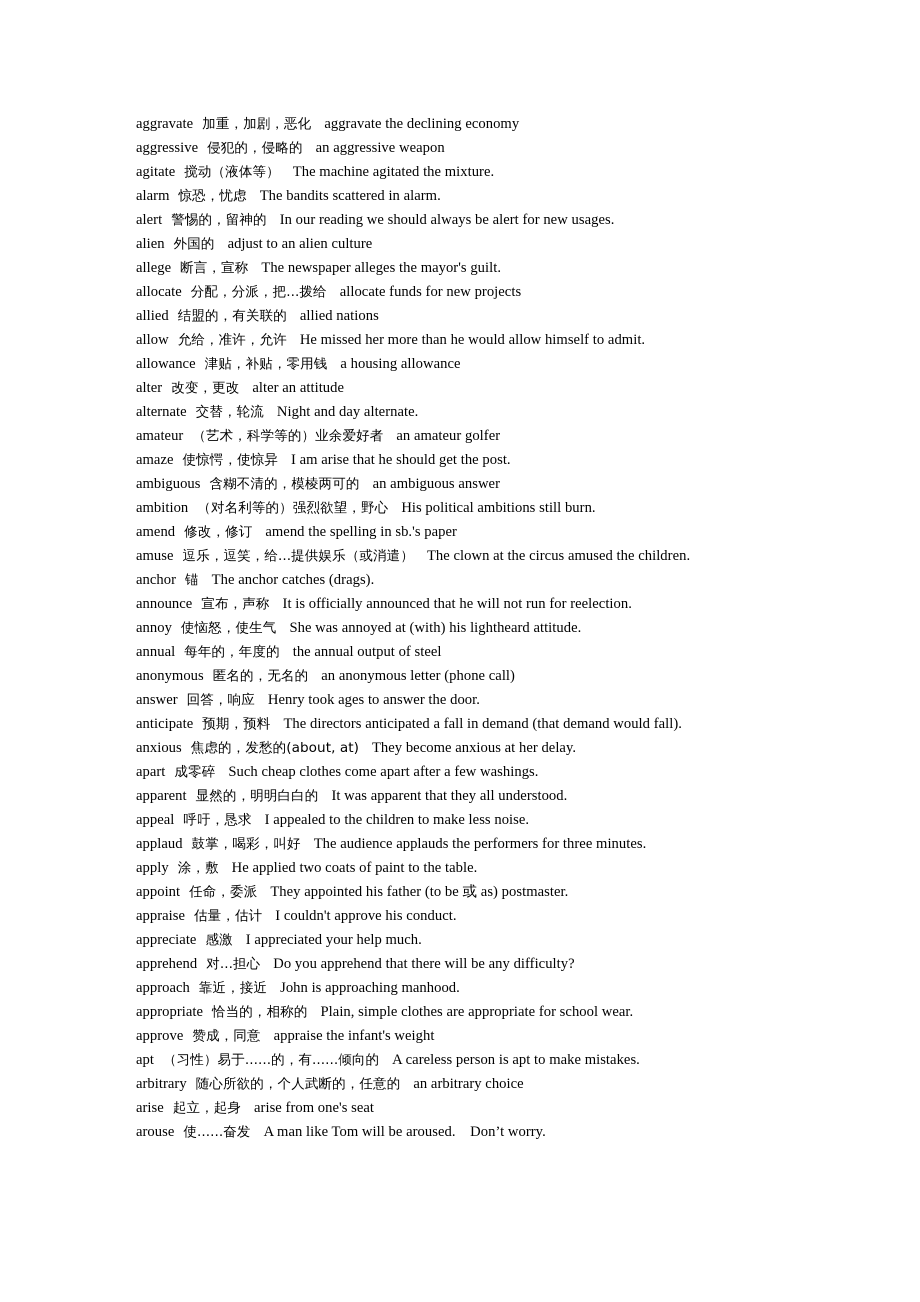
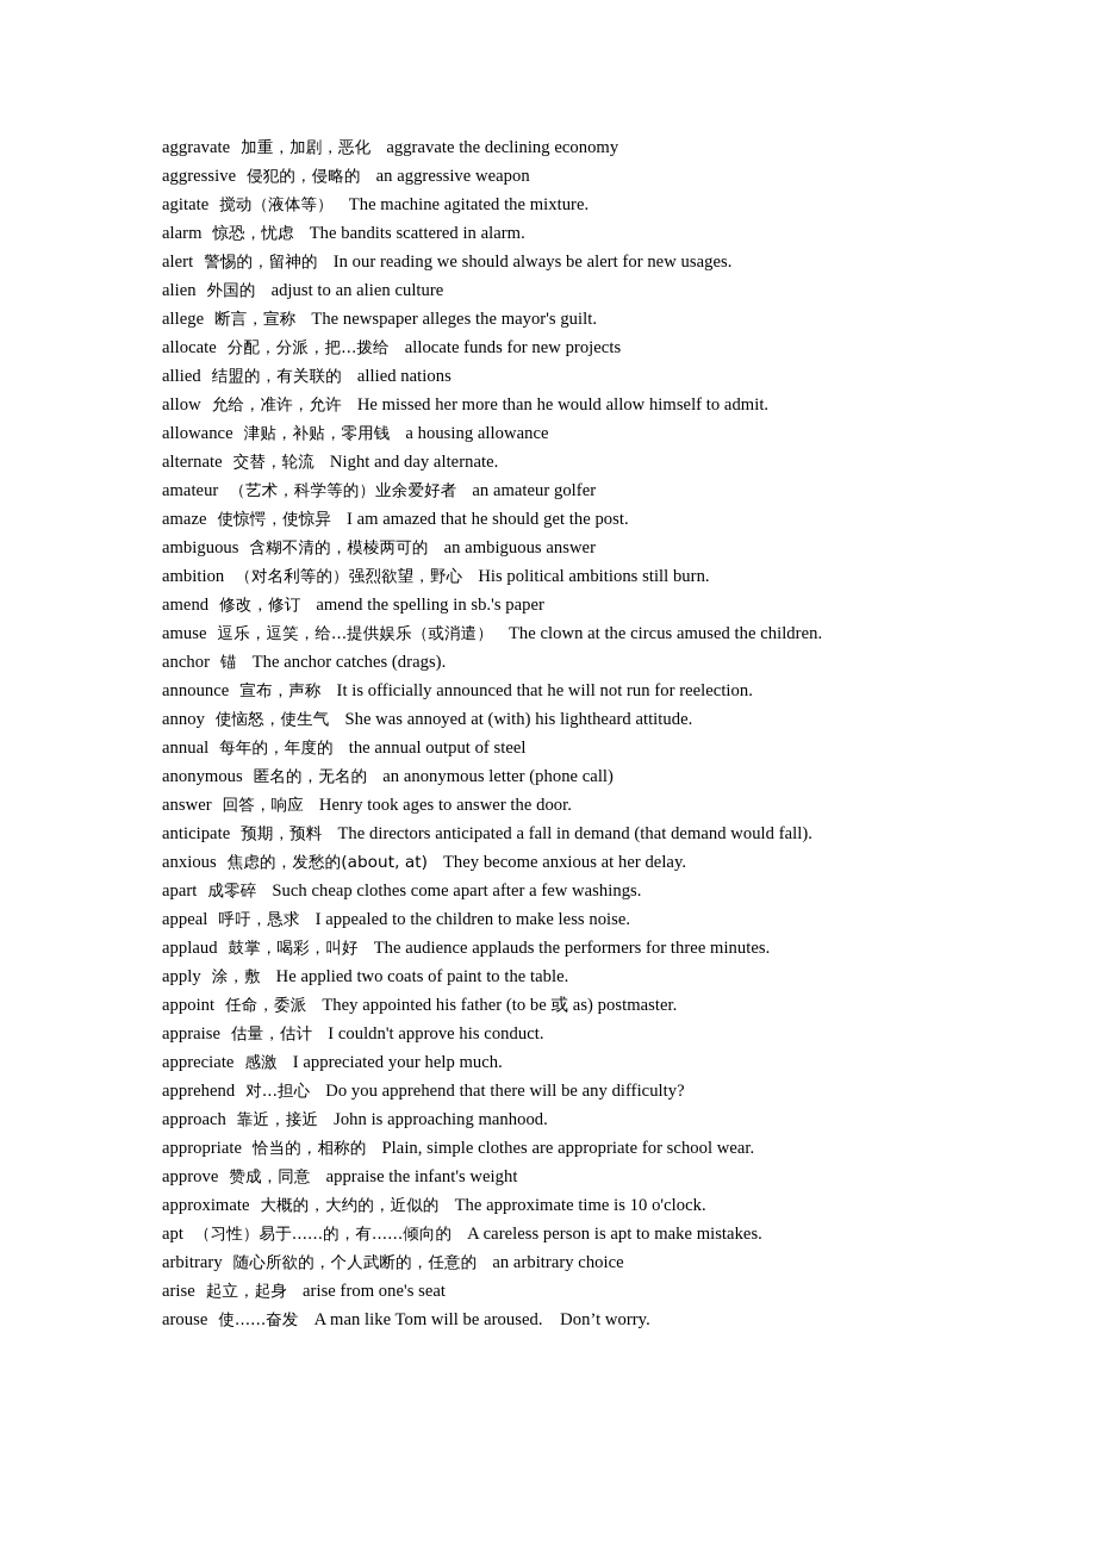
  aggravate 加重，加剧，恶化 aggravate the declining economy
  aggressive 侵犯的，侵略的 an aggressive weapon
  agitate 搅动（液体等） The machine agitated the mixture.
  alarm 惊恐，忧虑 The bandits scattered in alarm.
  alert 警惕的，留神的 In our reading we should always be alert for new usages.
  alien 外国的 adjust to an alien culture
  allege 断言，宣称 The newspaper alleges the mayor's guilt.
  allocate 分配，分派，把...拨给 allocate funds for new projects
  allied 结盟的，有关联的 allied nations
  allow 允给，准许，允许 He missed her more than he would allow himself to admit.
  allowance 津贴，补贴，零用钱 a housing allowance
- alter 改变，更改 alter an attitude
  alternate 交替，轮流 Night and day alternate.
  amateur （艺术，科学等的）业余爱好者 an amateur golfer
- amaze 使惊愕，使惊异 I am arise that he should get the post.
+ amaze 使惊愕，使惊异 I am amazed that he should get the post.
  ambiguous 含糊不清的，模棱两可的 an ambiguous answer
  ambition （对名利等的）强烈欲望，野心 His political ambitions still burn.
  amend 修改，修订 amend the spelling in sb.'s paper
  amuse 逗乐，逗笑，给...提供娱乐（或消遣） The clown at the circus amused the children.
  anchor 锚 The anchor catches (drags).
  announce 宣布，声称 It is officially announced that he will not run for reelection.
  annoy 使恼怒，使生气 She was annoyed at (with) his lightheard attitude.
  annual 每年的，年度的 the annual output of steel
  anonymous 匿名的，无名的 an anonymous letter (phone call)
  answer 回答，响应 Henry took ages to answer the door.
  anticipate 预期，预料 The directors anticipated a fall in demand (that demand would fall).
  anxious 焦虑的，发愁的(about, at) They become anxious at her delay.
  apart 成零碎 Such cheap clothes come apart after a few washings.
- apparent 显然的，明明白白的 It was apparent that they all understood.
  appeal 呼吁，恳求 I appealed to the children to make less noise.
  applaud 鼓掌，喝彩，叫好 The audience applauds the performers for three minutes.
  apply 涂，敷 He applied two coats of paint to the table.
  appoint 任命，委派 They appointed his father (to be 或 as) postmaster.
  appraise 估量，估计 I couldn't approve his conduct.
  appreciate 感激 I appreciated your help much.
  apprehend 对...担心 Do you apprehend that there will be any difficulty?
  approach 靠近，接近 John is approaching manhood.
  appropriate 恰当的，相称的 Plain, simple clothes are appropriate for school wear.
  approve 赞成，同意 appraise the infant's weight
+ approximate 大概的，大约的，近似的 The approximate time is 10 o'clock.
  apt （习性）易于......的，有......倾向的 A careless person is apt to make mistakes.
  arbitrary 随心所欲的，个人武断的，任意的 an arbitrary choice
  arise 起立，起身 arise from one's seat
  arouse 使......奋发 A man like Tom will be aroused. Don’t worry.
